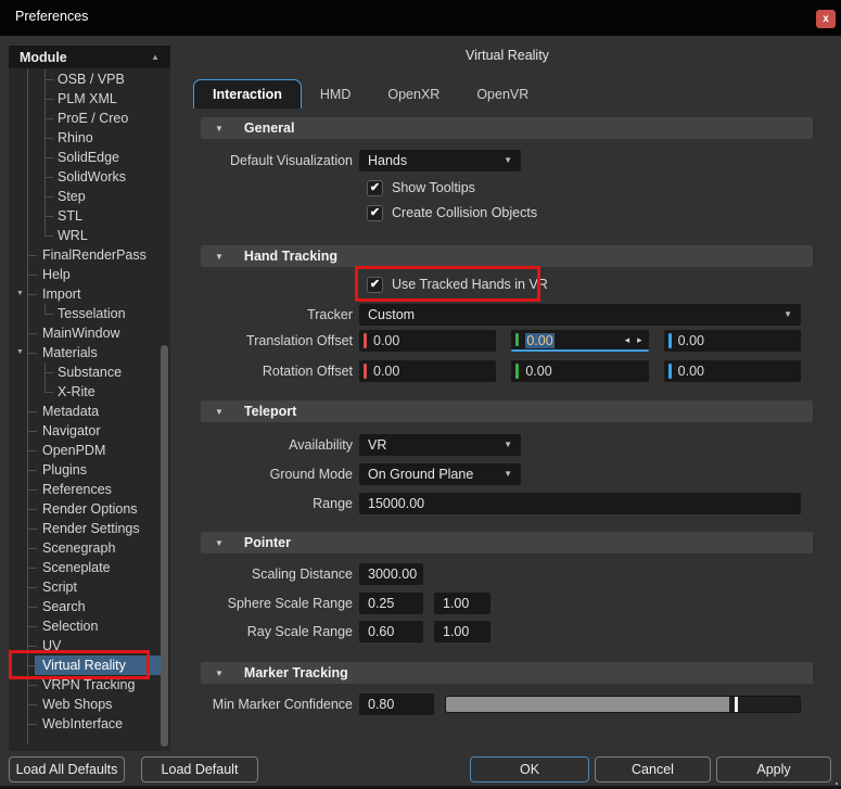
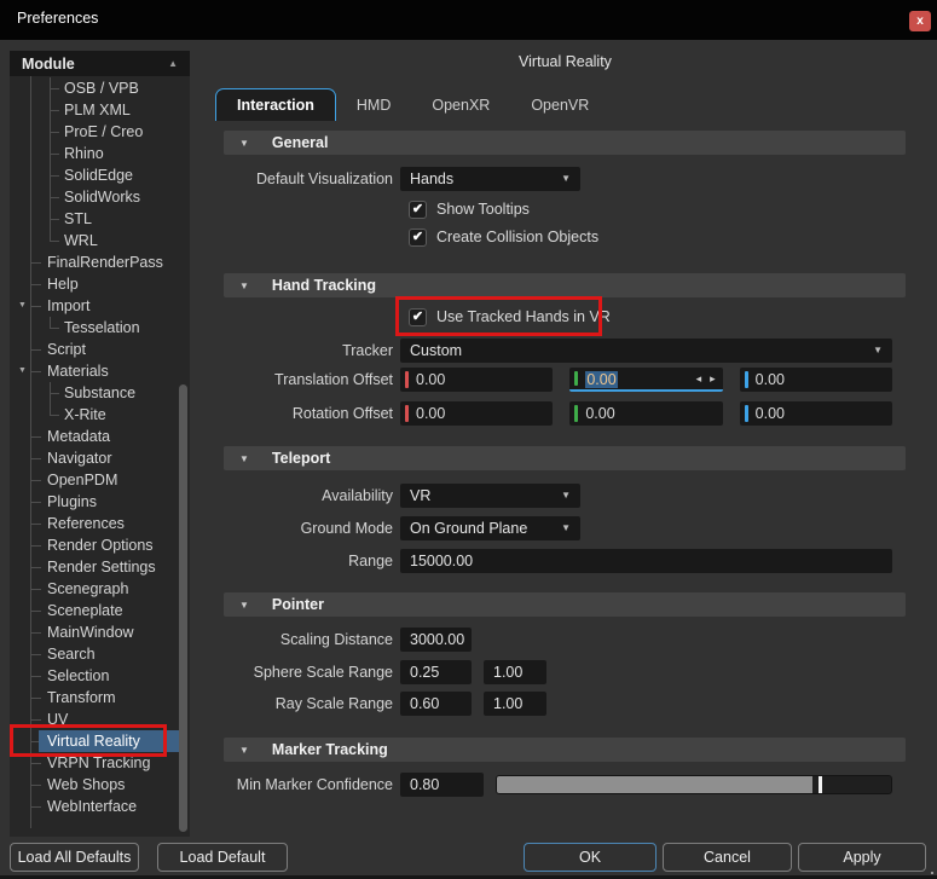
  Preferences
  x
  Module
  ▲
  OSB / VPB
  PLM XML
  ProE / Creo
  Rhino
  SolidEdge
  SolidWorks
- Step
  STL
  WRL
  FinalRenderPass
  Help
  Import
  Tesselation
- MainWindow
+ Script
  Materials
  Substance
  X-Rite
  Metadata
  Navigator
  OpenPDM
  Plugins
  References
  Render Options
  Render Settings
  Scenegraph
  Sceneplate
- Script
+ MainWindow
  Search
  Selection
+ Transform
  UV
  Virtual Reality
  VRPN Tracking
  Web Shops
  WebInterface
  Load All Defaults
  Load Default
  Virtual Reality
  Interaction
  HMD
  OpenXR
  OpenVR
  ▼
  General
  Default Visualization
  Hands
  ▼
  ✔
  Show Tooltips
  ✔
  Create Collision Objects
  ▼
  Hand Tracking
  ✔
  Use Tracked Hands in VR
  Tracker
  Custom
  ▼
  Translation Offset
  0.00
  0.00
  ◂
  ▸
  0.00
  Rotation Offset
  0.00
  0.00
  0.00
  ▼
  Teleport
  Availability
  VR
  ▼
  Ground Mode
  On Ground Plane
  ▼
  Range
  15000.00
  ▼
  Pointer
  Scaling Distance
  3000.00
  Sphere Scale Range
  0.25
  1.00
  Ray Scale Range
  0.60
  1.00
  ▼
  Marker Tracking
  Min Marker Confidence
  0.80
  OK
  Cancel
  Apply
